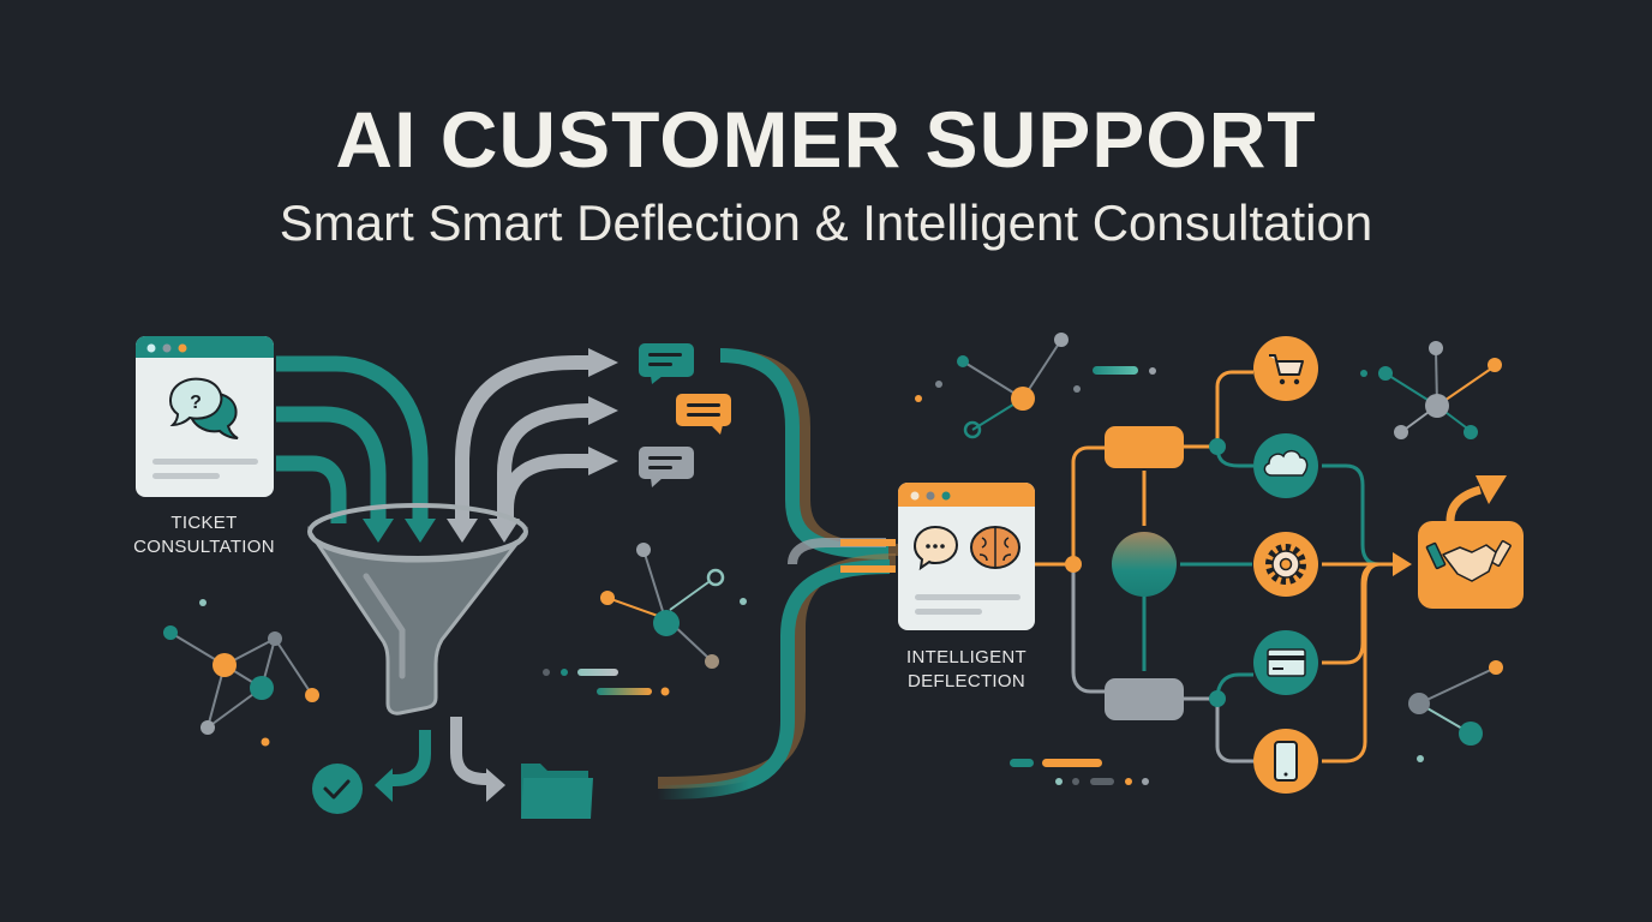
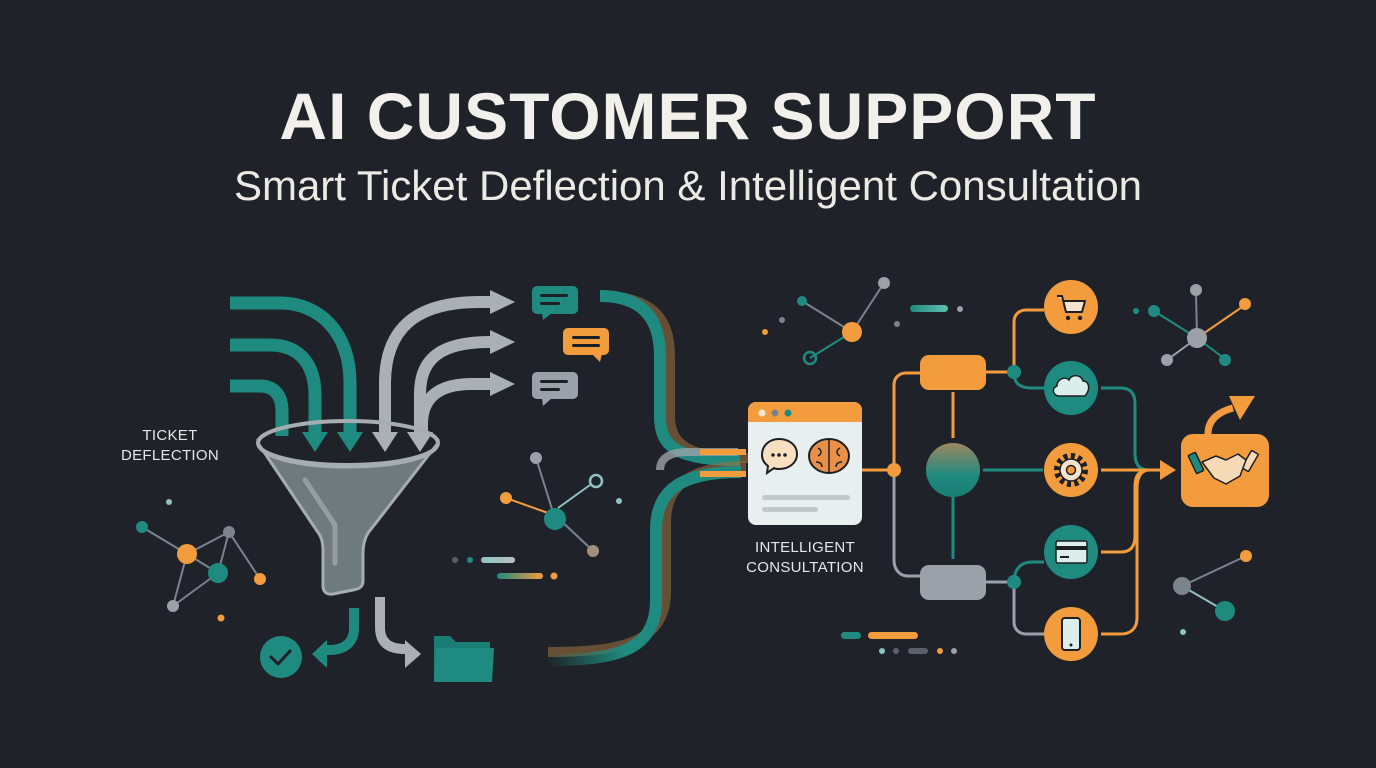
  AI CUSTOMER SUPPORT
- Smart Smart Deflection & Intelligent Consultation
+ Smart Ticket Deflection & Intelligent Consultation
- ?
  TICKET
- CONSULTATION
+ DEFLECTION
  INTELLIGENT
- DEFLECTION
+ CONSULTATION
